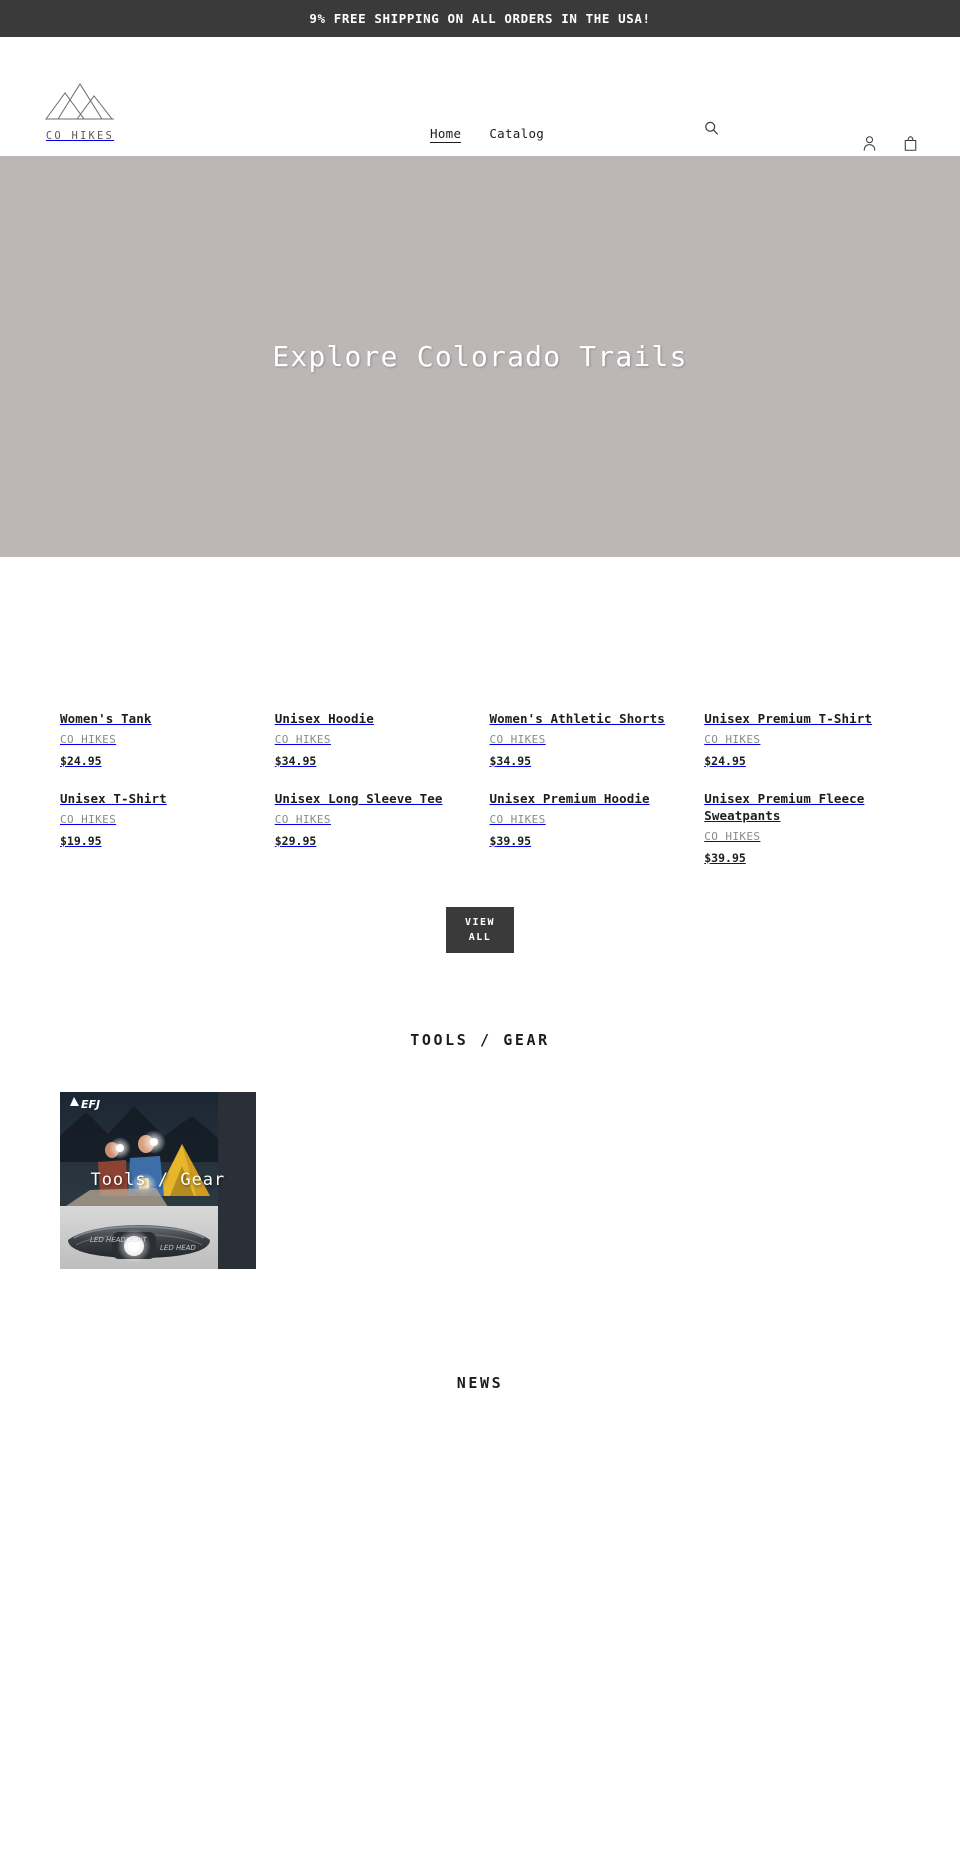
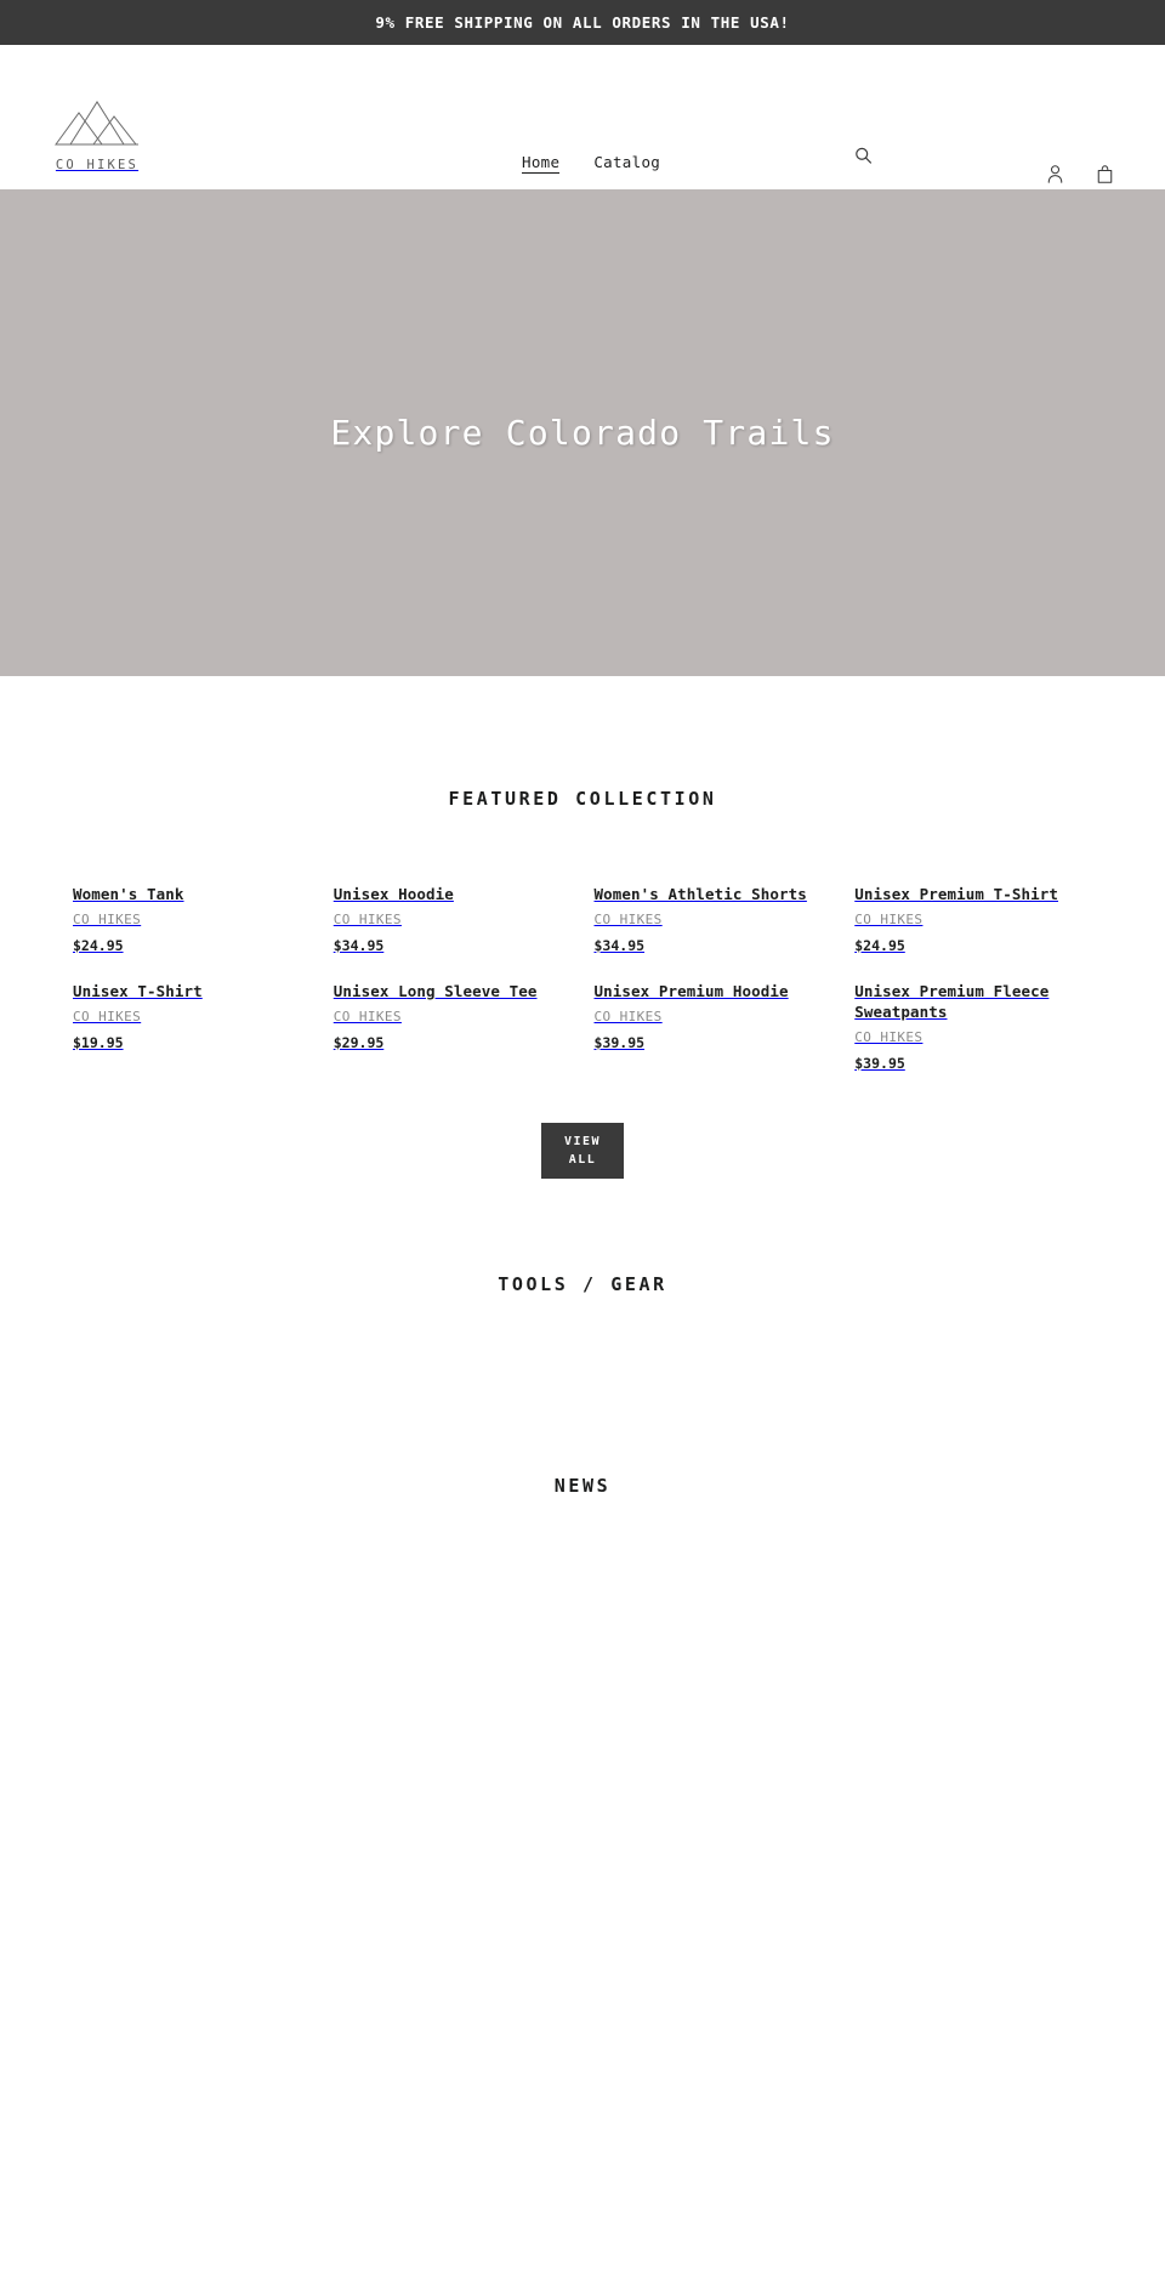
  9% FREE SHIPPING ON ALL ORDERS IN THE USA!
  CO HIKES
  Home
  Catalog
  Explore Colorado Trails
+ FEATURED COLLECTION
  Women's Tank
  CO HIKES
  $24.95
  Unisex Hoodie
  CO HIKES
  $34.95
  Women's Athletic Shorts
  CO HIKES
  $34.95
  Unisex Premium T-Shirt
  CO HIKES
  $24.95
  Unisex T-Shirt
  CO HIKES
  $19.95
  Unisex Long Sleeve Tee
  CO HIKES
  $29.95
  Unisex Premium Hoodie
  CO HIKES
  $39.95
  Unisex Premium Fleece Sweatpants
  CO HIKES
  $39.95
  VIEW ALL
  TOOLS / GEAR
- EFJ
- LED HEADLIGHT
- LED HEAD
- Tools / Gear
  NEWS
